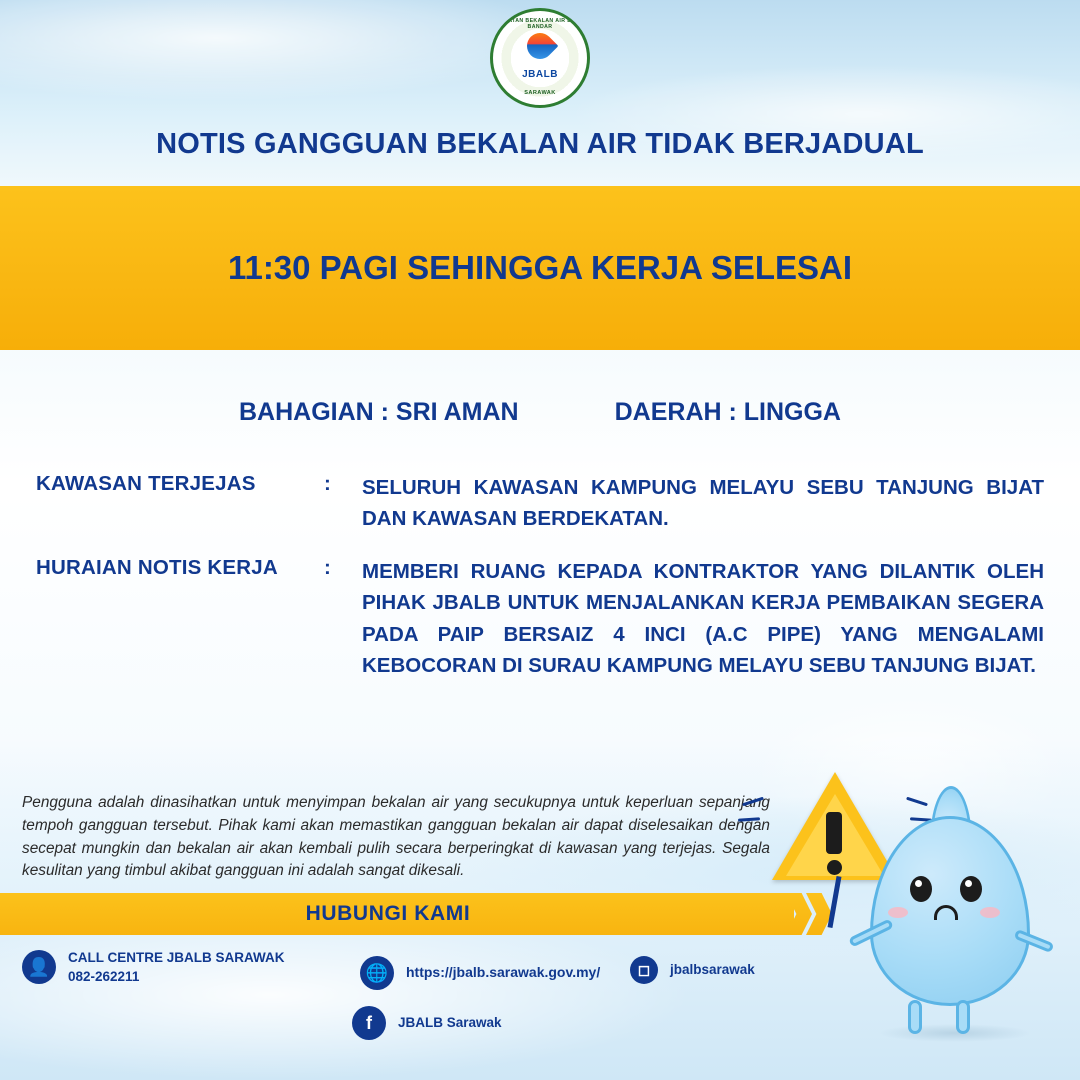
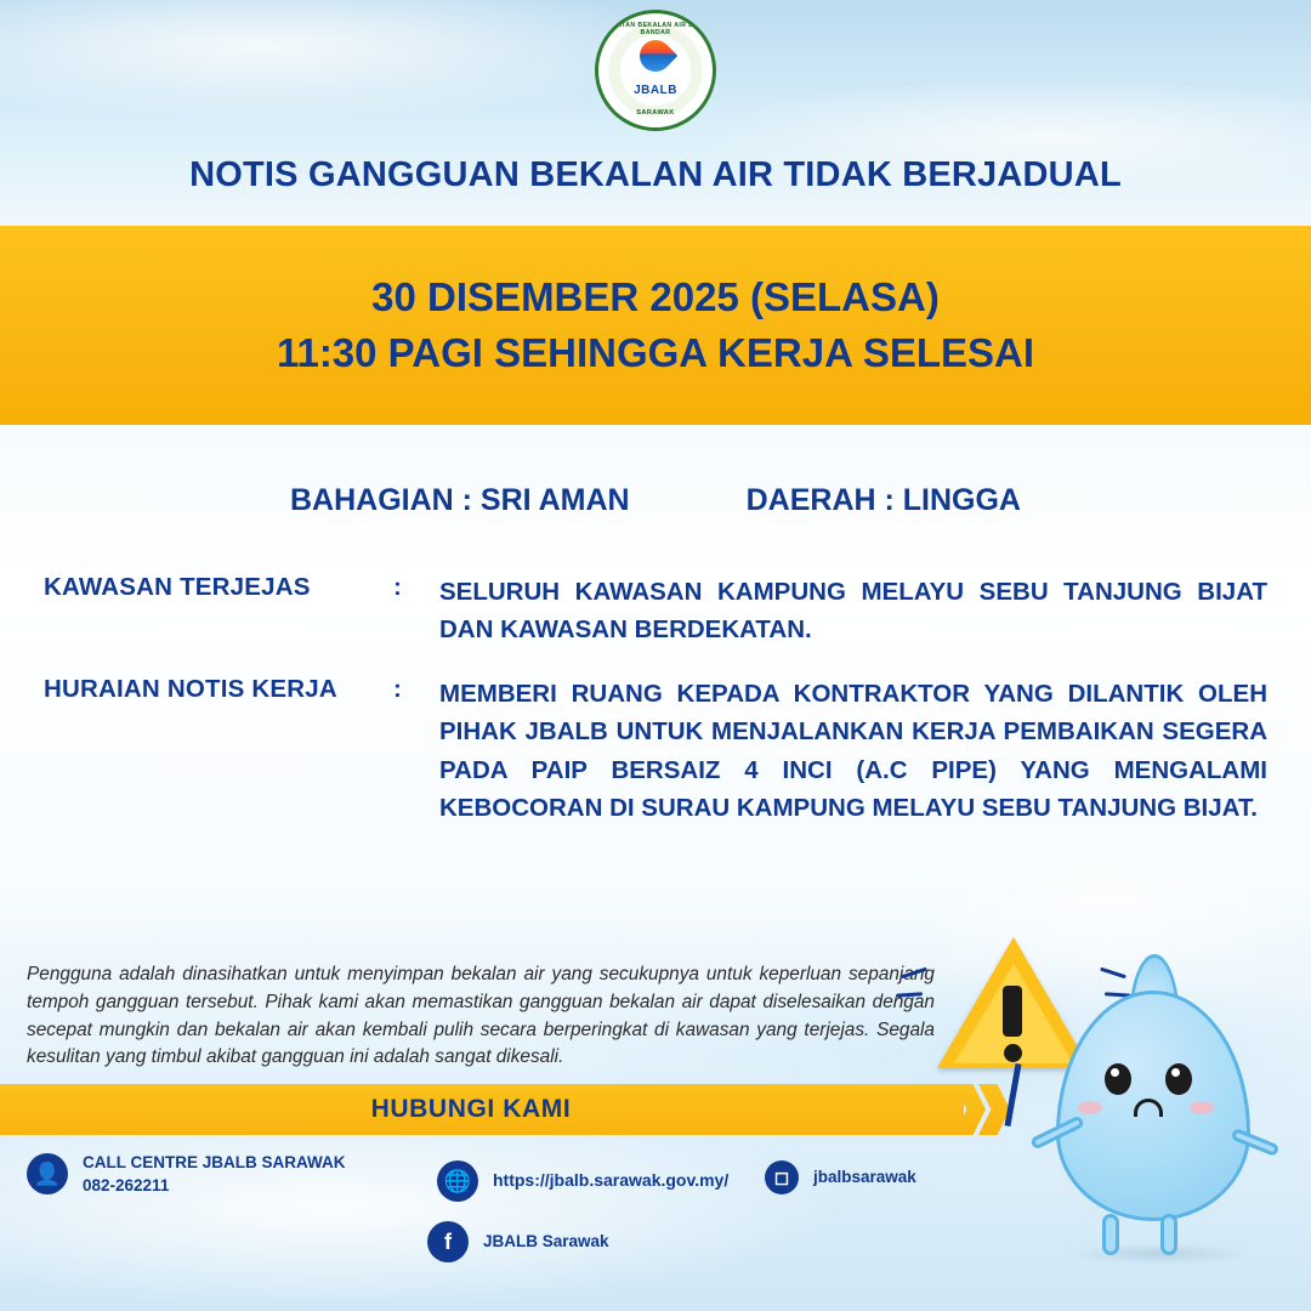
  JBALB
  NOTIS GANGGUAN BEKALAN AIR TIDAK BERJADUAL
+ 30 DISEMBER 2025 (SELASA)
  11:30 PAGI SEHINGGA KERJA SELESAI
  BAHAGIAN : SRI AMAN
  DAERAH : LINGGA
  KAWASAN TERJEJAS
  :
  SELURUH KAWASAN KAMPUNG MELAYU SEBU TANJUNG BIJAT DAN KAWASAN BERDEKATAN.
  HURAIAN NOTIS KERJA
  :
  MEMBERI RUANG KEPADA KONTRAKTOR YANG DILANTIK OLEH PIHAK JBALB UNTUK MENJALANKAN KERJA PEMBAIKAN SEGERA PADA PAIP BERSAIZ 4 INCI (A.C PIPE) YANG MENGALAMI KEBOCORAN DI SURAU KAMPUNG MELAYU SEBU TANJUNG BIJAT.
  Pengguna adalah dinasihatkan untuk menyimpan bekalan air yang secukupnya untuk keperluan sepanng tempoh gangguan tersebut. Pihak kami akan memastikan gangguan bekalan air dapat diselesaikan dengan secepat mungkin dan bekalan air akan kembali pulih secara berperingkat di kawasan yang terjejas. Segala kesulitan yang timbul akibat gangguan ini adalah sangat dikesali.
  HUBUNGI KAMI
  👤
  CALL CENTRE JBALB SARAWAK
  082-262211
  🌐
  https://jbalb.sarawak.gov.my/
  ◻
  jbalbsarawak
  f
  JBALB Sarawak
